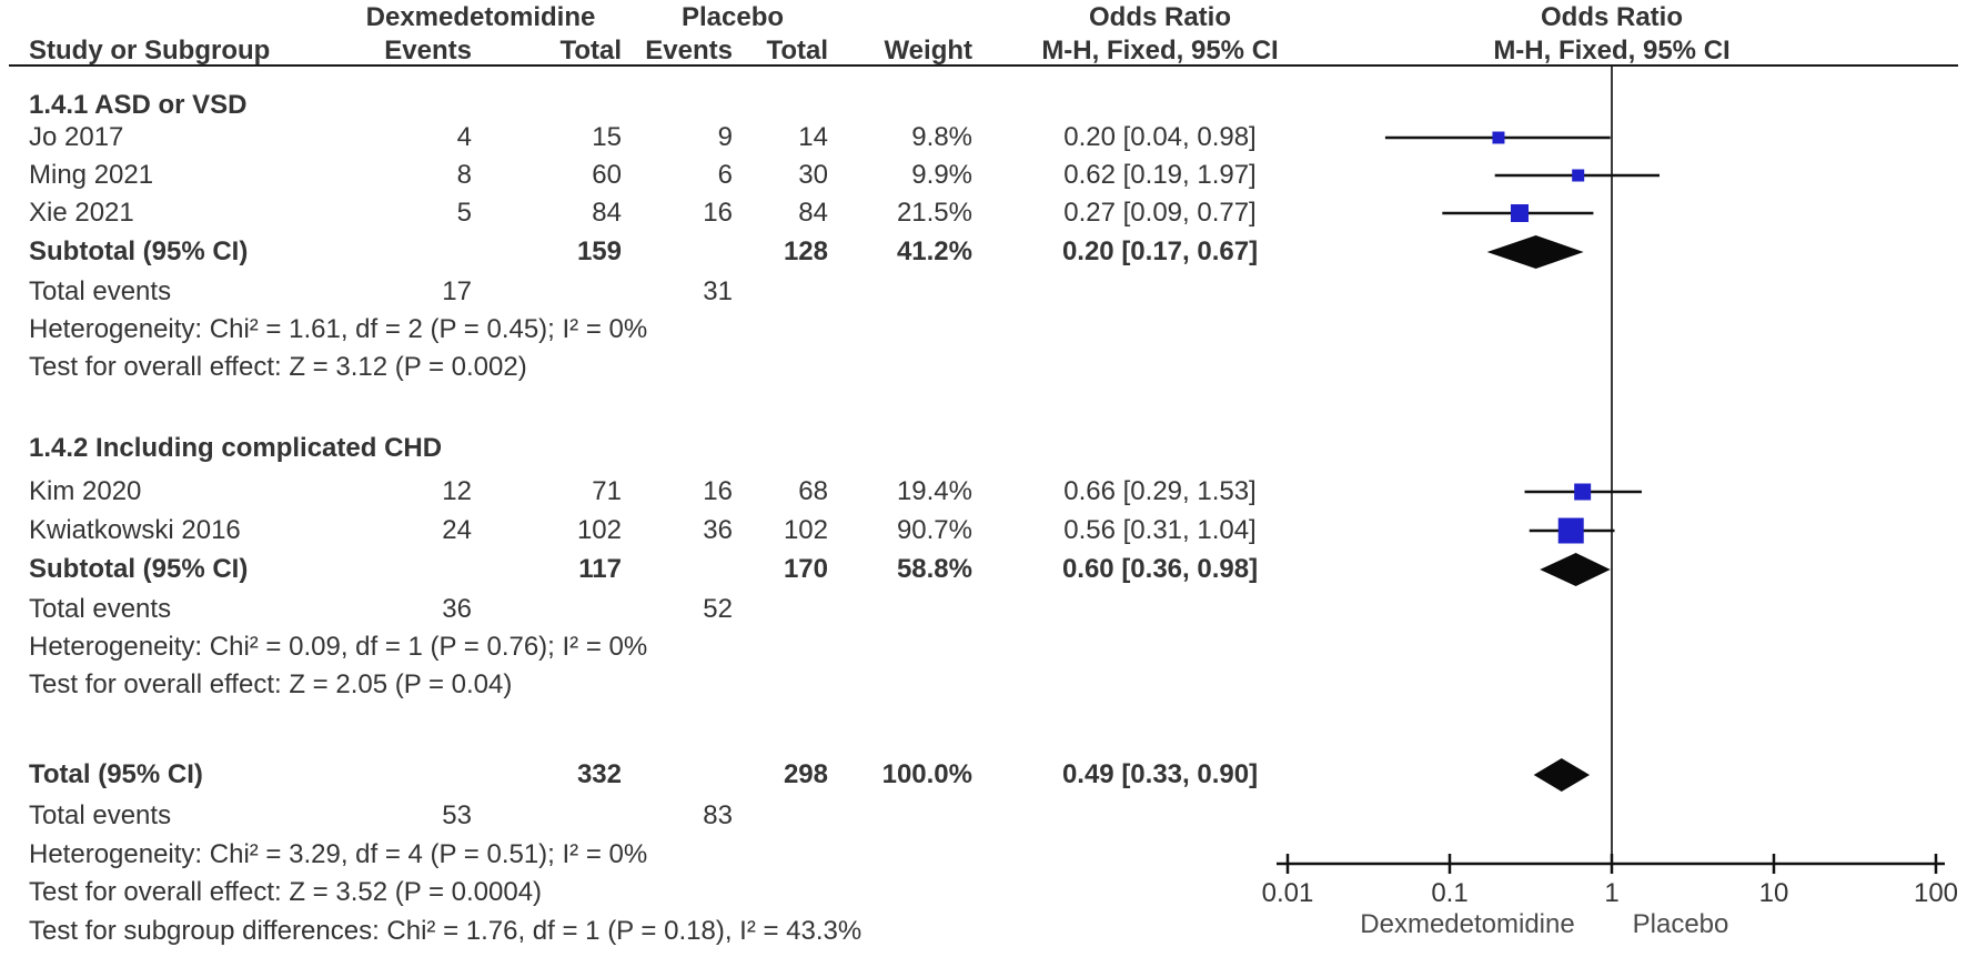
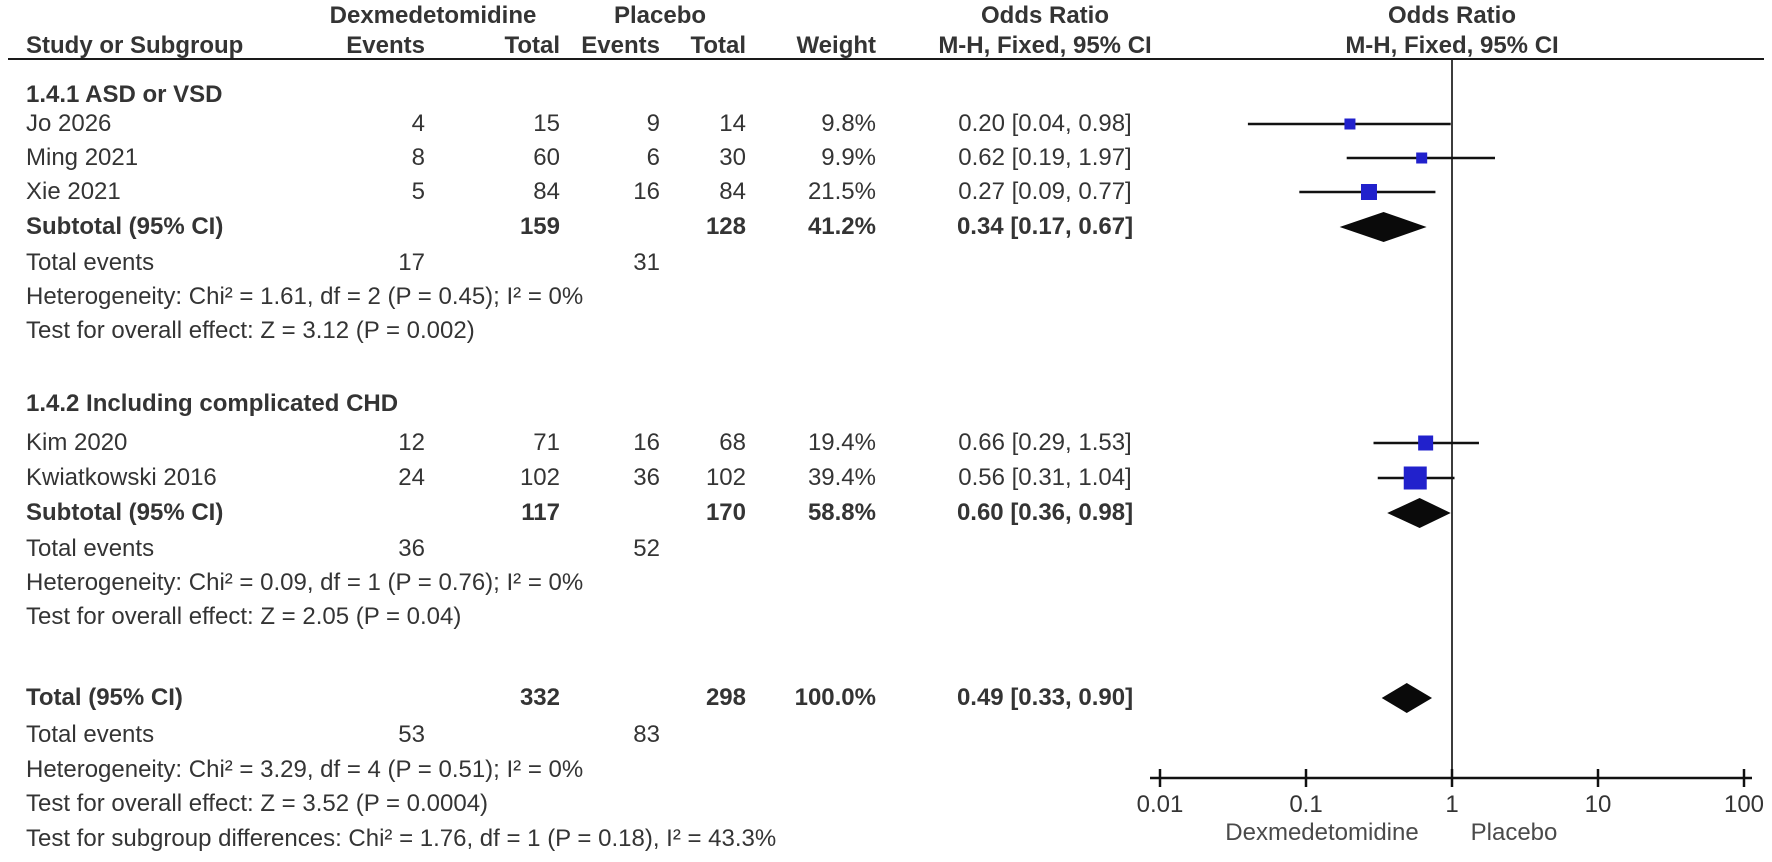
  Dexmedetomidine
  Placebo
  Odds Ratio
  Odds Ratio
  Study or Subgroup
  Events
  Total
  Events
  Total
  Weight
  M-H, Fixed, 95% CI
  M-H, Fixed, 95% CI
  1.4.1 ASD or VSD
- Jo 2017
+ Jo 2026
  4
  15
  9
  14
  9.8%
  0.20 [0.04, 0.98]
  Ming 2021
  8
  60
  6
  30
  9.9%
  0.62 [0.19, 1.97]
  Xie 2021
  5
  84
  16
  84
  21.5%
  0.27 [0.09, 0.77]
  Subtotal (95% CI)
  159
  128
  41.2%
- 0.20 [0.17, 0.67]
+ 0.34 [0.17, 0.67]
  Total events
  17
  31
  Heterogeneity: Chi² = 1.61, df = 2 (P = 0.45); I² = 0%
  Test for overall effect: Z = 3.12 (P = 0.002)
  1.4.2 Including complicated CHD
  Kim 2020
  12
  71
  16
  68
  19.4%
  0.66 [0.29, 1.53]
  Kwiatkowski 2016
  24
  102
  36
  102
- 90.7%
+ 39.4%
  0.56 [0.31, 1.04]
  Subtotal (95% CI)
  117
  170
  58.8%
  0.60 [0.36, 0.98]
  Total events
  36
  52
  Heterogeneity: Chi² = 0.09, df = 1 (P = 0.76); I² = 0%
  Test for overall effect: Z = 2.05 (P = 0.04)
  Total (95% CI)
  332
  298
  100.0%
  0.49 [0.33, 0.90]
  Total events
  53
  83
  Heterogeneity: Chi² = 3.29, df = 4 (P = 0.51); I² = 0%
  Test for overall effect: Z = 3.52 (P = 0.0004)
  Test for subgroup differences: Chi² = 1.76, df = 1 (P = 0.18), I² = 43.3%
  0.01
  0.1
  1
  10
  100
  Dexmedetomidine
  Placebo
